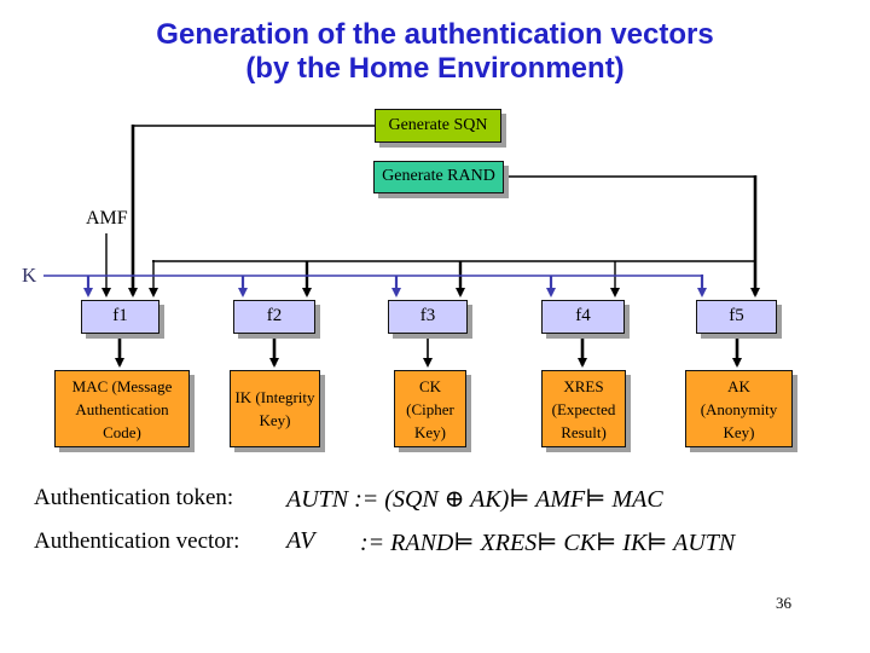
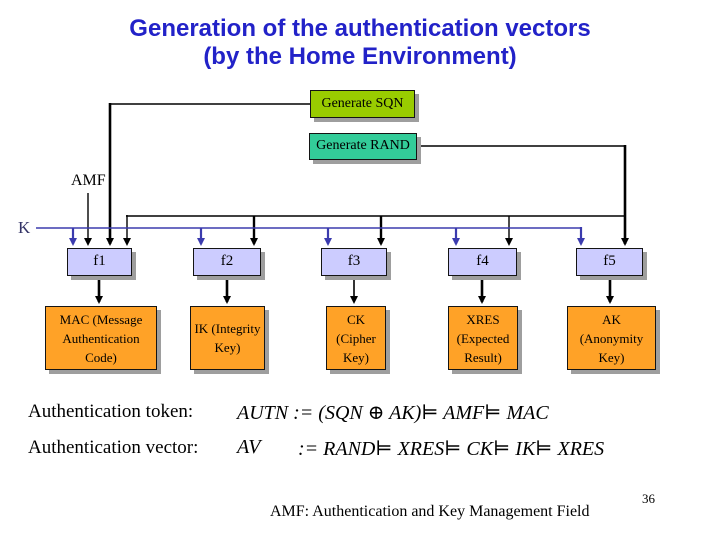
  Generation of the authentication vectors
  (by the Home Environment)
  Generate SQN
  Generate RAND
  AMF
  K
  f1
  f2
  f3
  f4
  f5
  MAC (Message Authentication Code)
  IK (Integrity Key)
  CK (Cipher Key)
  XRES (Expected Result)
  AK (Anonymity Key)
  Authentication token:
  AUTN := (SQN ⊕ AK)⊨ AMF⊨ MAC
  Authentication vector:
  AV
- := RAND⊨ XRES⊨ CK⊨ IK⊨ AUTN
+ := RAND⊨ XRES⊨ CK⊨ IK⊨ XRES
+ AMF: Authentication and Key Management Field
  36
